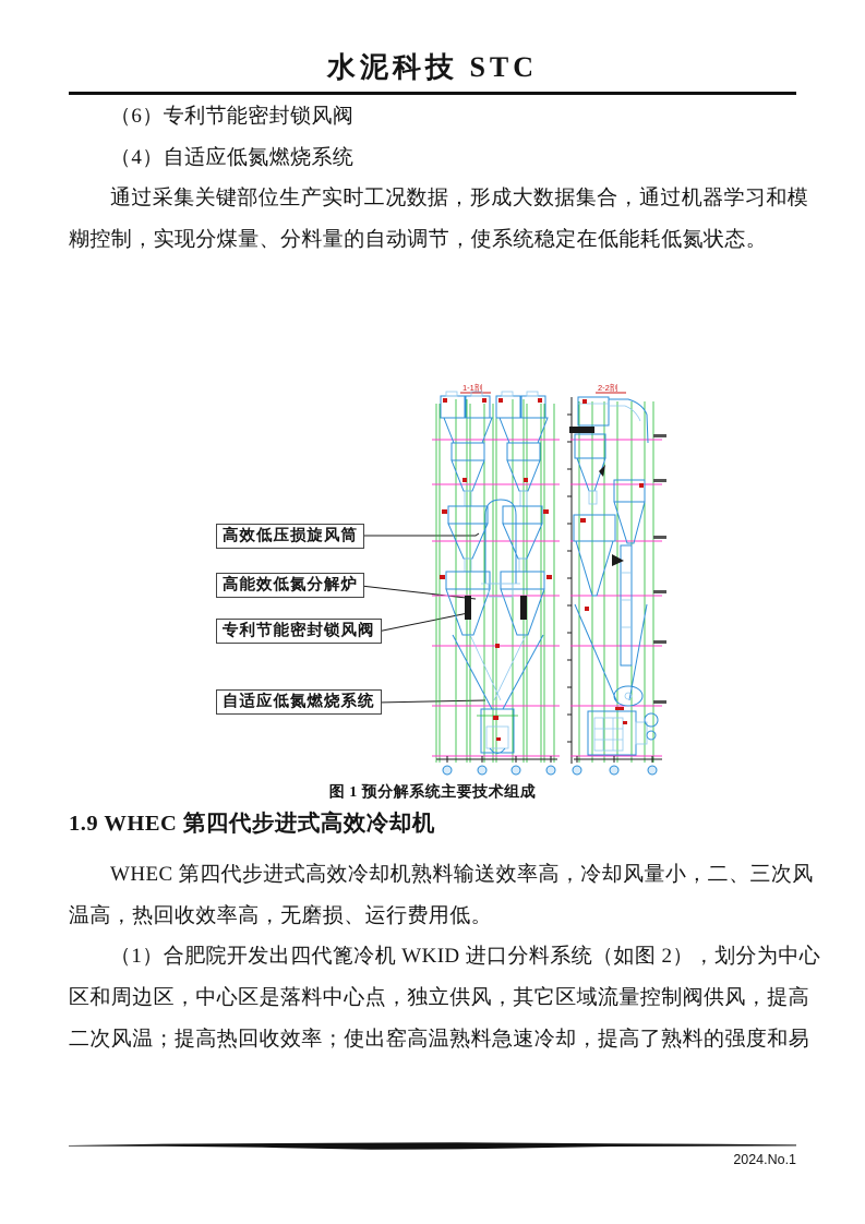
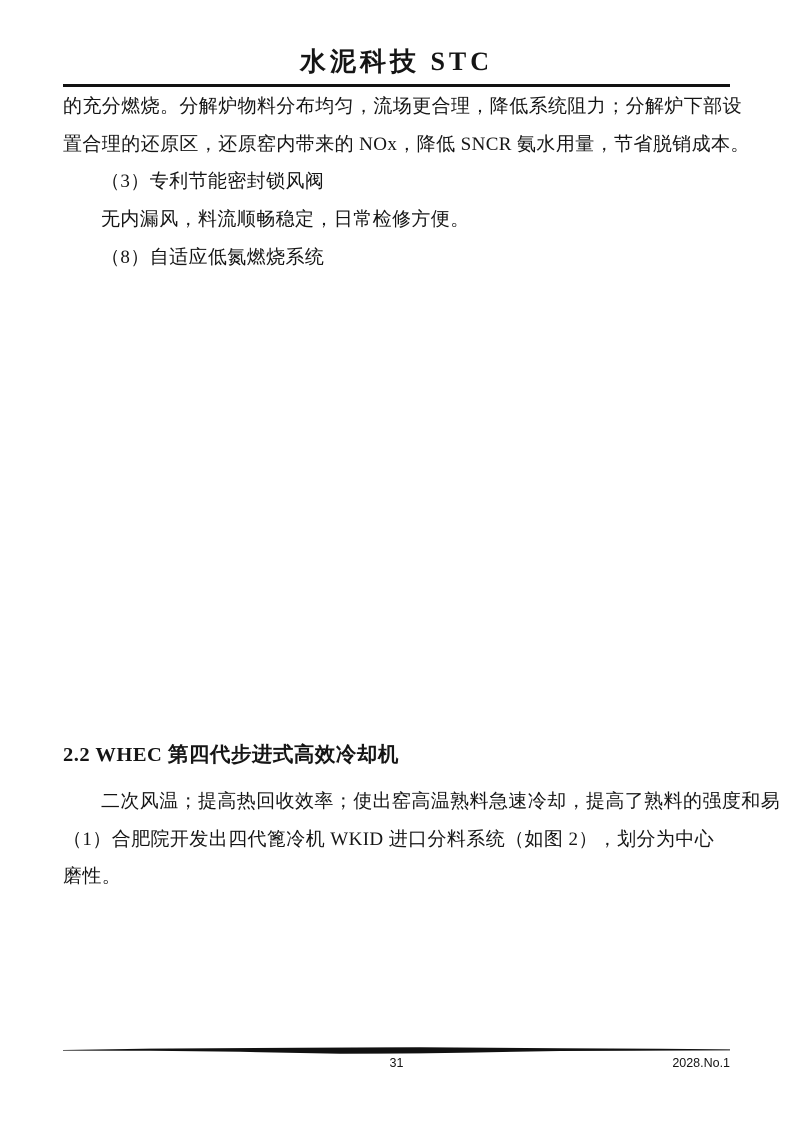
  水泥科技 STC
+ 的充分燃烧。分解炉物料分布均匀，流场更合理，降低系统阻力；分解炉下部设
+ 置合理的还原区，还原窑内带来的 NOx，降低 SNCR 氨水用量，节省脱销成本。
- （6）专利节能密封锁风阀
+ （3）专利节能密封锁风阀
+ 无内漏风，料流顺畅稳定，日常检修方便。
- （4）自适应低氮燃烧系统
+ （8）自适应低氮燃烧系统
- 通过采集关键部位生产实时工况数据，形成大数据集合，通过机器学习和模
- 糊控制，实现分煤量、分料量的自动调节，使系统稳定在低能耗低氮状态。
- 1-1剖
- 2-2剖
- 高效低压损旋风筒
- 高能效低氮分解炉
- 专利节能密封锁风阀
- 自适应低氮燃烧系统
- 图 1 预分解系统主要技术组成
- 1.9 WHEC 第四代步进式高效冷却机
+ 2.2 WHEC 第四代步进式高效冷却机
- WHEC 第四代步进式高效冷却机熟料输送效率高，冷却风量小，二、三次风
- 温高，热回收效率高，无磨损、运行费用低。
- （1）合肥院开发出四代篦冷机 WKID 进口分料系统（如图 2），划分为中心
+ 二次风温；提高热回收效率；使出窑高温熟料急速冷却，提高了熟料的强度和易
- 区和周边区，中心区是落料中心点，独立供风，其它区域流量控制阀供风，提高
- 二次风温；提高热回收效率；使出窑高温熟料急速冷却，提高了熟料的强度和易
+ （1）合肥院开发出四代篦冷机 WKID 进口分料系统（如图 2），划分为中心
+ 磨性。
+ 31
- 2024.No.1
+ 2028.No.1
